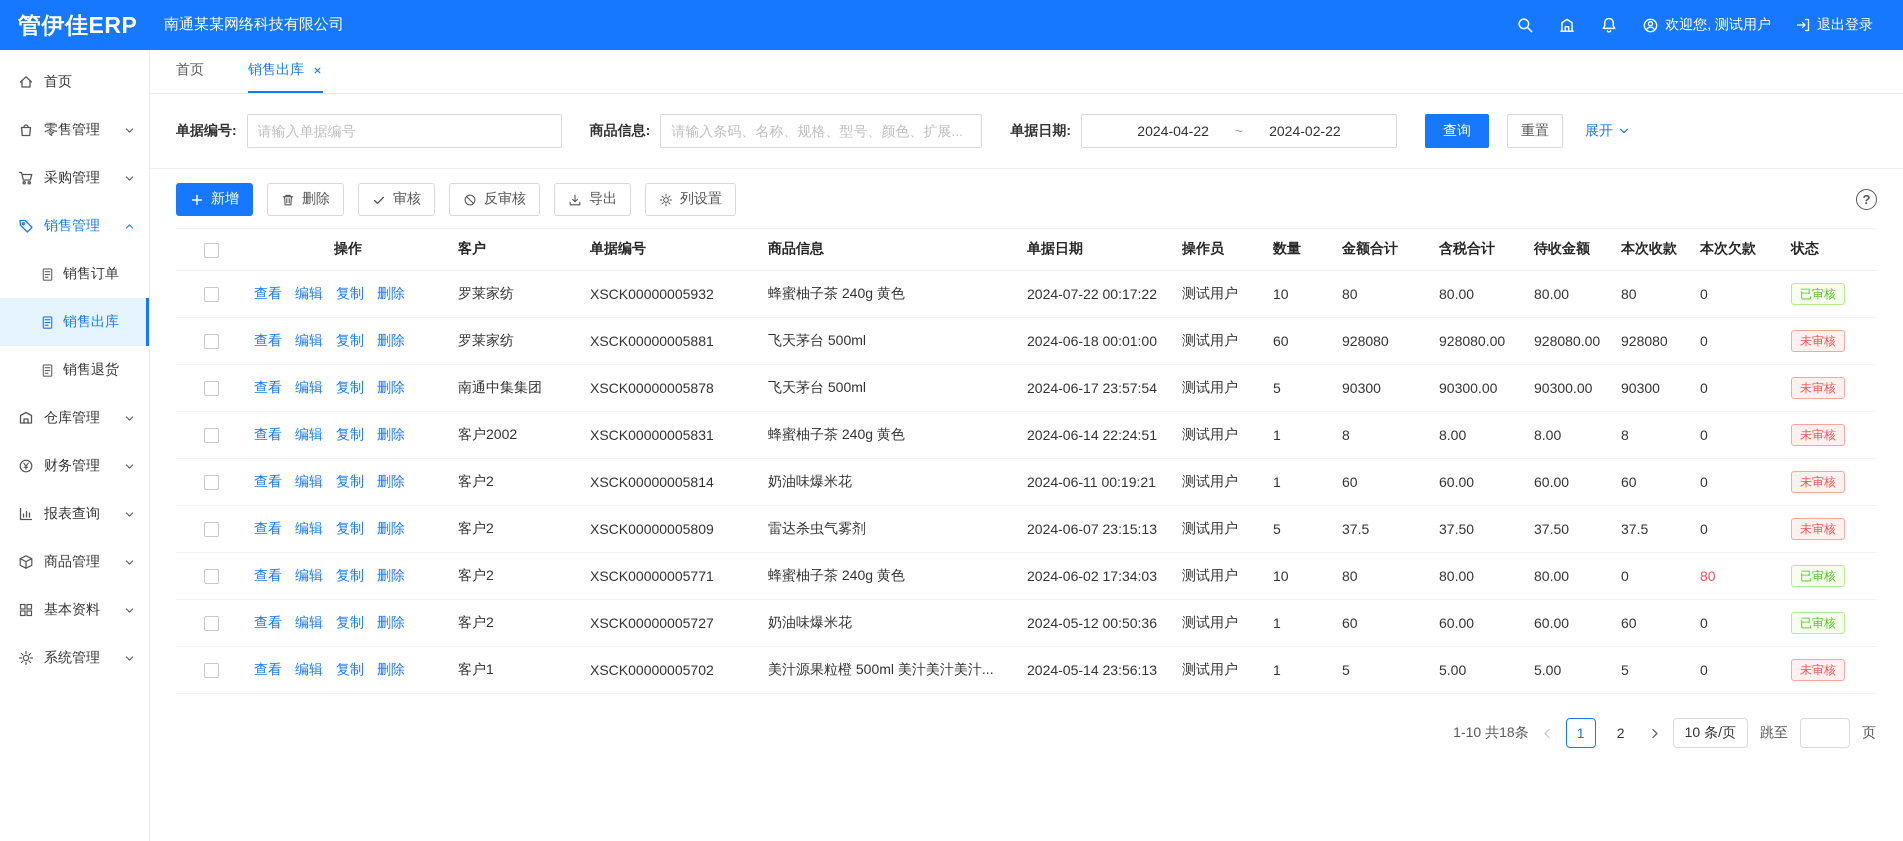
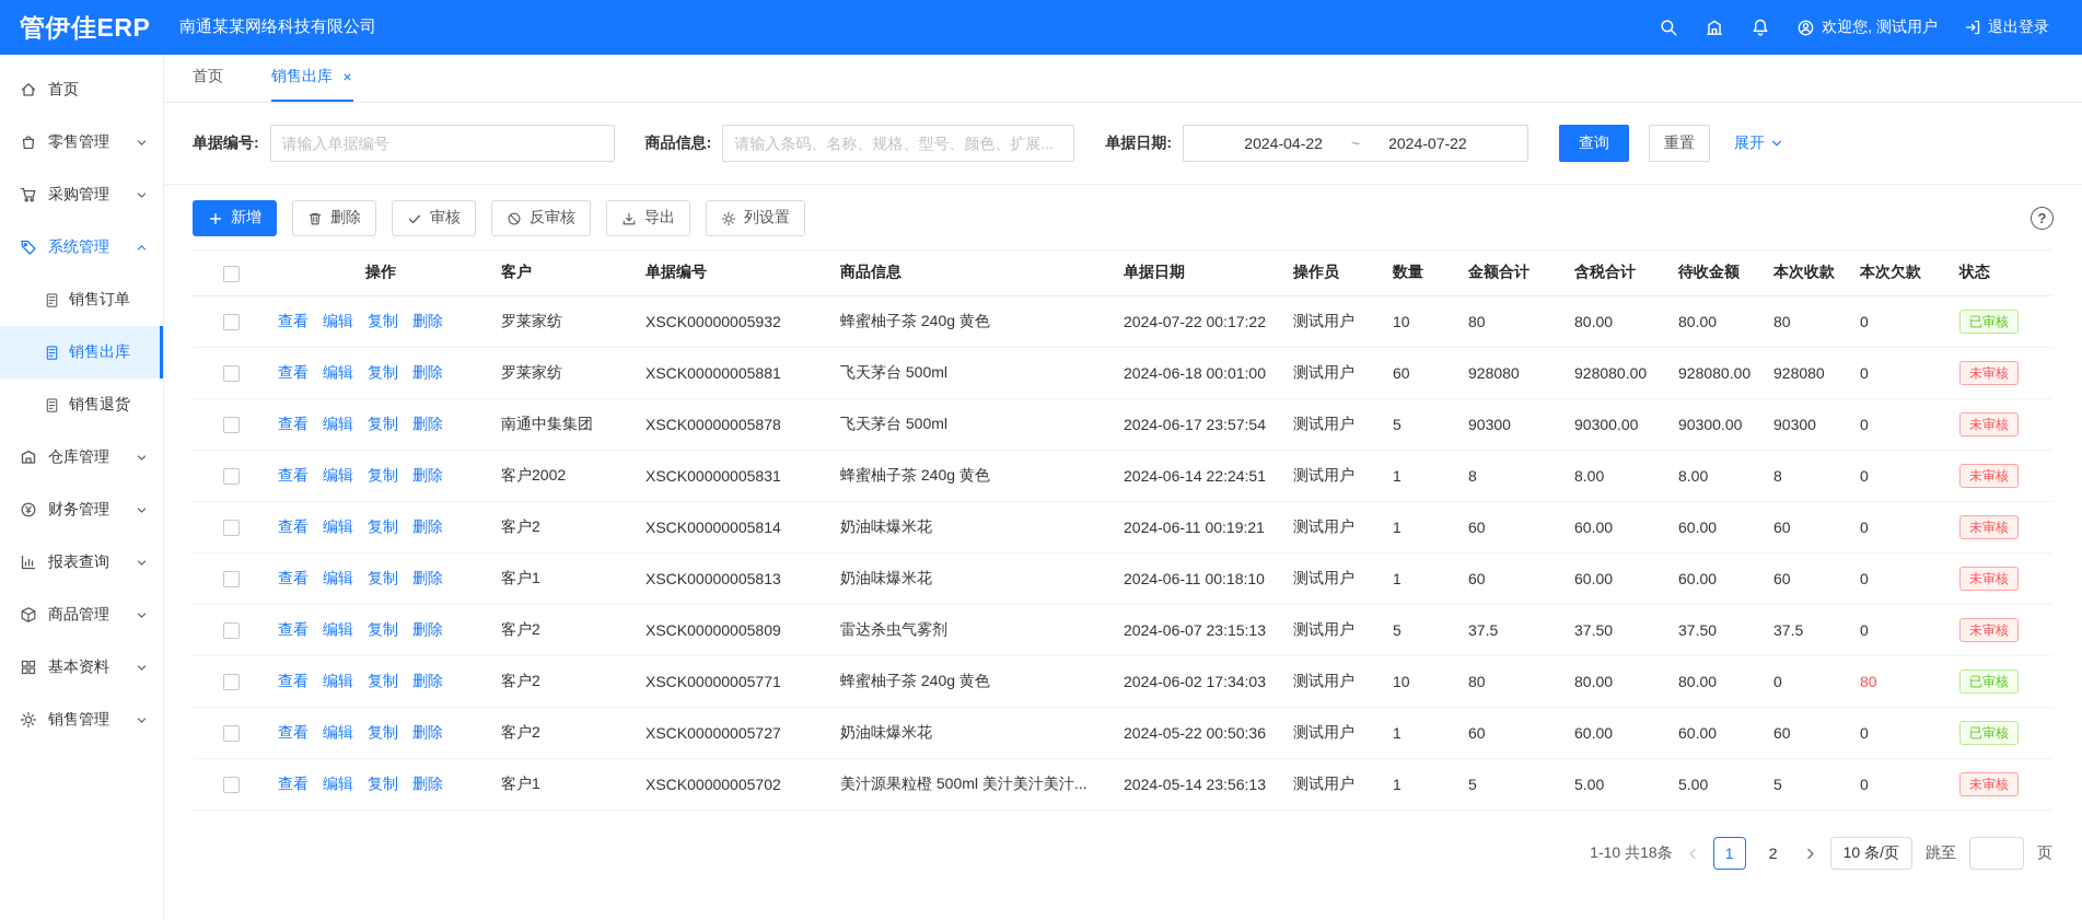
  管伊佳ERP
  南通某某网络科技有限公司
  欢迎您, 测试用户
  退出登录
  首页
  零售管理
  采购管理
- 销售管理
+ 系统管理
  销售订单
  销售出库
  销售退货
  仓库管理
  财务管理
  报表查询
  商品管理
  基本资料
- 系统管理
+ 销售管理
  首页
  销售出库
  单据编号:
  请输入单据编号
  商品信息:
  请输入条码、名称、规格、型号、颜色、扩展...
  单据日期:
  2024-04-22
  ~
- 2024-02-22
+ 2024-07-22
  查询
  重置
  展开
  新增
  删除
  审核
  反审核
  导出
  列设置
  ?
  	操作	客户	单据编号	商品信息	单据日期	操作员	数量	金额合计	含税合计	待收金额	本次收款	本次欠款	状态
  	查看 编辑 复制 删除	罗莱家纺	XSCK00000005932	蜂蜜柚子茶 240g 黄色	2024-07-22 00:17:22	测试用户	10	80	80.00	80.00	80	0	已审核
  	查看 编辑 复制 删除	罗莱家纺	XSCK00000005881	飞天茅台 500ml	2024-06-18 00:01:00	测试用户	60	928080	928080.00	928080.00	928080	0	未审核
  	查看 编辑 复制 删除	南通中集集团	XSCK00000005878	飞天茅台 500ml	2024-06-17 23:57:54	测试用户	5	90300	90300.00	90300.00	90300	0	未审核
  	查看 编辑 复制 删除	客户2002	XSCK00000005831	蜂蜜柚子茶 240g 黄色	2024-06-14 22:24:51	测试用户	1	8	8.00	8.00	8	0	未审核
  	查看 编辑 复制 删除	客户2	XSCK00000005814	奶油味爆米花	2024-06-11 00:19:21	测试用户	1	60	60.00	60.00	60	0	未审核
+ 	查看 编辑 复制 删除	客户1	XSCK00000005813	奶油味爆米花	2024-06-11 00:18:10	测试用户	1	60	60.00	60.00	60	0	未审核
  	查看 编辑 复制 删除	客户2	XSCK00000005809	雷达杀虫气雾剂	2024-06-07 23:15:13	测试用户	5	37.5	37.50	37.50	37.5	0	未审核
  	查看 编辑 复制 删除	客户2	XSCK00000005771	蜂蜜柚子茶 240g 黄色	2024-06-02 17:34:03	测试用户	10	80	80.00	80.00	0	80	已审核
- 	查看 编辑 复制 删除	客户2	XSCK00000005727	奶油味爆米花	2024-05-12 00:50:36	测试用户	1	60	60.00	60.00	60	0	已审核
+ 	查看 编辑 复制 删除	客户2	XSCK00000005727	奶油味爆米花	2024-05-22 00:50:36	测试用户	1	60	60.00	60.00	60	0	已审核
  	查看 编辑 复制 删除	客户1	XSCK00000005702	美汁源果粒橙 500ml 美汁美汁美汁...	2024-05-14 23:56:13	测试用户	1	5	5.00	5.00	5	0	未审核
  1-10 共18条
  1
  2
  10 条/页
  跳至
  页
